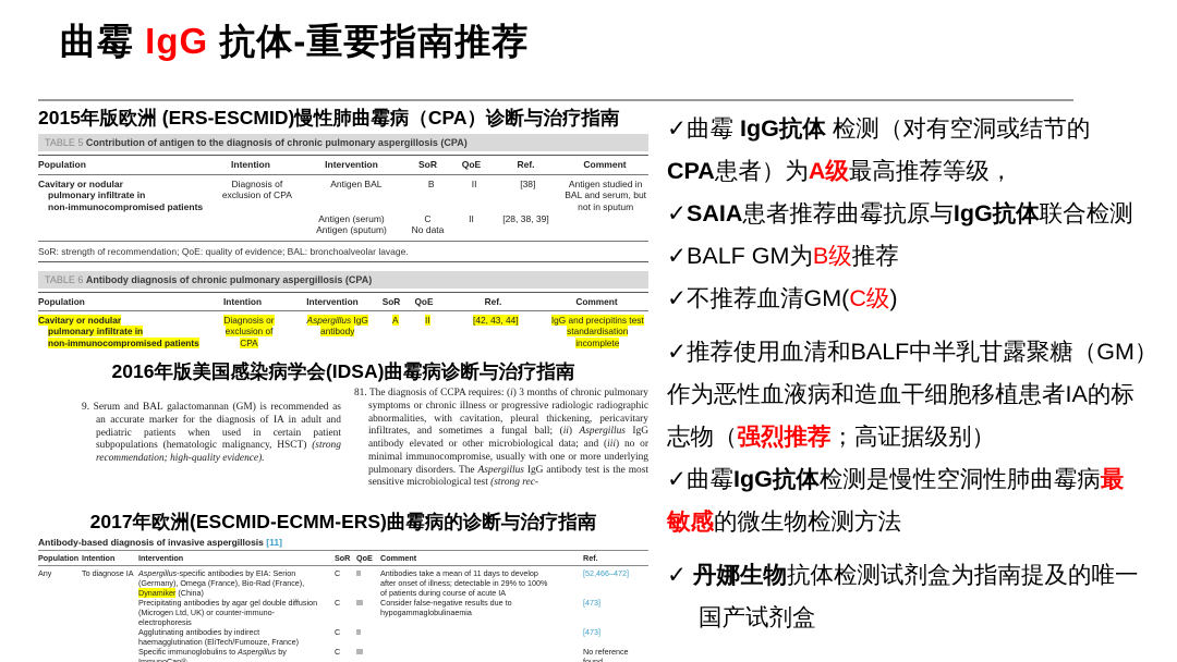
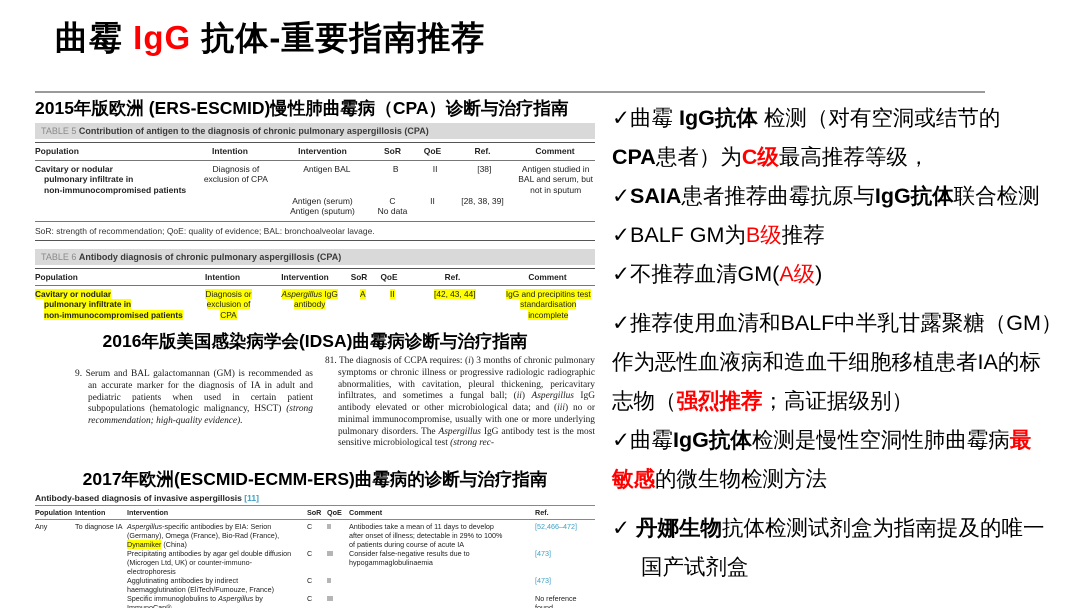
  曲霉 IgG 抗体-重要指南推荐
  2015年版欧洲 (ERS-ESCMID)慢性肺曲霉病（CPA）诊断与治疗指南
  TABLE 5 Contribution of antigen to the diagnosis of chronic pulmonary aspergillosis (CPA)
  Population
  Intention
  Intervention
  SoR
  QoE
  Ref.
  Comment
  Cavitary or nodular
  pulmonary infiltrate in
  non-immunocompromised patients
  Diagnosis of
  exclusion of CPA
  Antigen BAL
  B
  II
  [38]
  Antigen studied in
  BAL and serum, but
  not in sputum
  Antigen (serum)
  Antigen (sputum)
  C
  No data
  II
  [28, 38, 39]
  SoR: strength of recommendation; QoE: quality of evidence; BAL: bronchoalveolar lavage.
  TABLE 6 Antibody diagnosis of chronic pulmonary aspergillosis (CPA)
  Population
  Intention
  Intervention
  SoR
  QoE
  Ref.
  Comment
  Cavitary or nodular
  pulmonary infiltrate in
  non-immunocompromised patients
  Diagnosis or
  exclusion of
  CPA
  Aspergillus IgG
  antibody
  A
  II
  [42, 43, 44]
  IgG and precipitins test
  standardisation incomplete
  2016年版美国感染病学会(IDSA)曲霉病诊断与治疗指南
  9. Serum and BAL galactomannan (GM) is recommended as an accurate marker for the diagnosis of IA in adult and pediatric patients when used in certain patient subpopulations (hematologic malignancy, HSCT) (strong recommendation; high-quality evidence).
  81. The diagnosis of CCPA requires: (i) 3 months of chronic pulmonary symptoms or chronic illness or progressive radiologic radiographic abnormalities, with cavitation, pleural thickening, pericavitary infiltrates, and sometimes a fungal ball; (ii) Aspergillus IgG antibody elevated or other microbiological data; and (iii) no or minimal immunocompromise, usually with one or more underlying pulmonary disorders. The Aspergillus IgG antibody test is the most sensitive microbiological test (strong rec-
  2017年欧洲(ESCMID-ECMM-ERS)曲霉病的诊断与治疗指南
  Antibody-based diagnosis of invasive aspergillosis [11]
  Population
  Intention
  Intervention
  SoR
  QoE
  Comment
  Ref.
  Any
  To diagnose IA
  Aspergillus-specific antibodies by EIA: Serion
  (Germany), Omega (France), Bio-Rad (France),
  Dynamiker (China)
  C
  II
  Antibodies take a mean of 11 days to develop
  after onset of illness; detectable in 29% to 100%
  of patients during course of acute IA
  [52,466–472]
  Precipitating antibodies by agar gel double diffusion
  (Microgen Ltd, UK) or counter-immuno-
  electrophoresis
  C
  III
  Consider false-negative results due to
  hypogammaglobulinaemia
  [473]
  Agglutinating antibodies by indirect
  haemagglutination (EliTech/Fumouze, France)
  C
  II
  [473]
  Specific immunoglobulins to Aspergillus by
  C
  III
  ✓曲霉 IgG抗体 检测（对有空洞或结节的
- CPA患者）为A级最高推荐等级，
+ CPA患者）为C级最高推荐等级，
  ✓SAIA患者推荐曲霉抗原与IgG抗体联合检测
  ✓BALF GM为B级推荐
- ✓不推荐血清GM(C级)
+ ✓不推荐血清GM(A级)
  ✓推荐使用血清和BALF中半乳甘露聚糖（GM）
  作为恶性血液病和造血干细胞移植患者IA的标
  志物（强烈推荐；高证据级别）
  ✓曲霉IgG抗体检测是慢性空洞性肺曲霉病最
  敏感的微生物检测方法
  ✓ 丹娜生物抗体检测试剂盒为指南提及的唯一
  国产试剂盒
